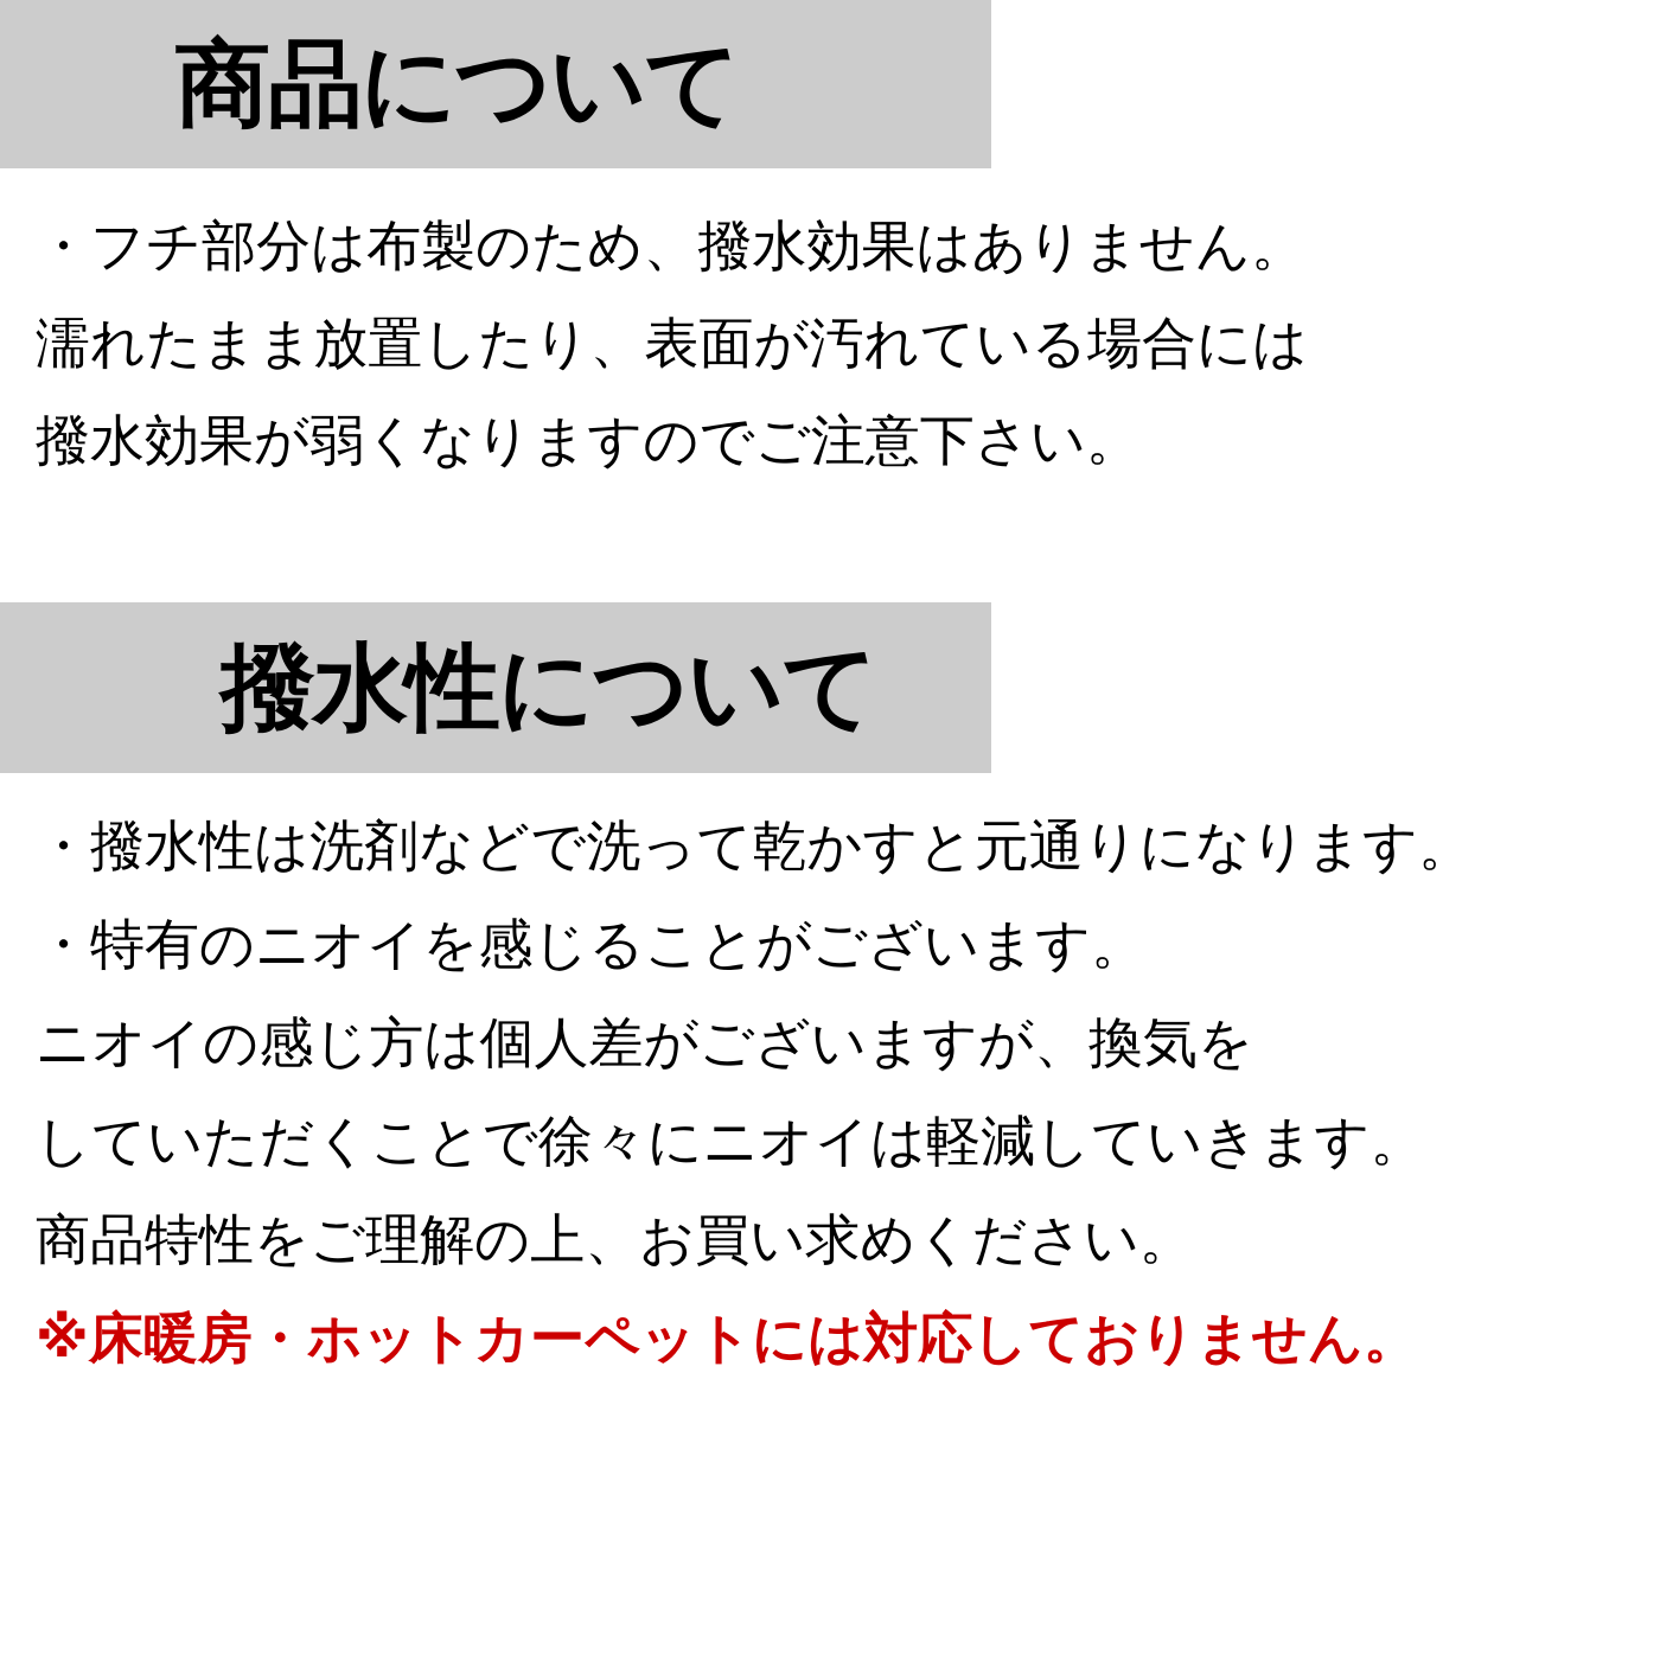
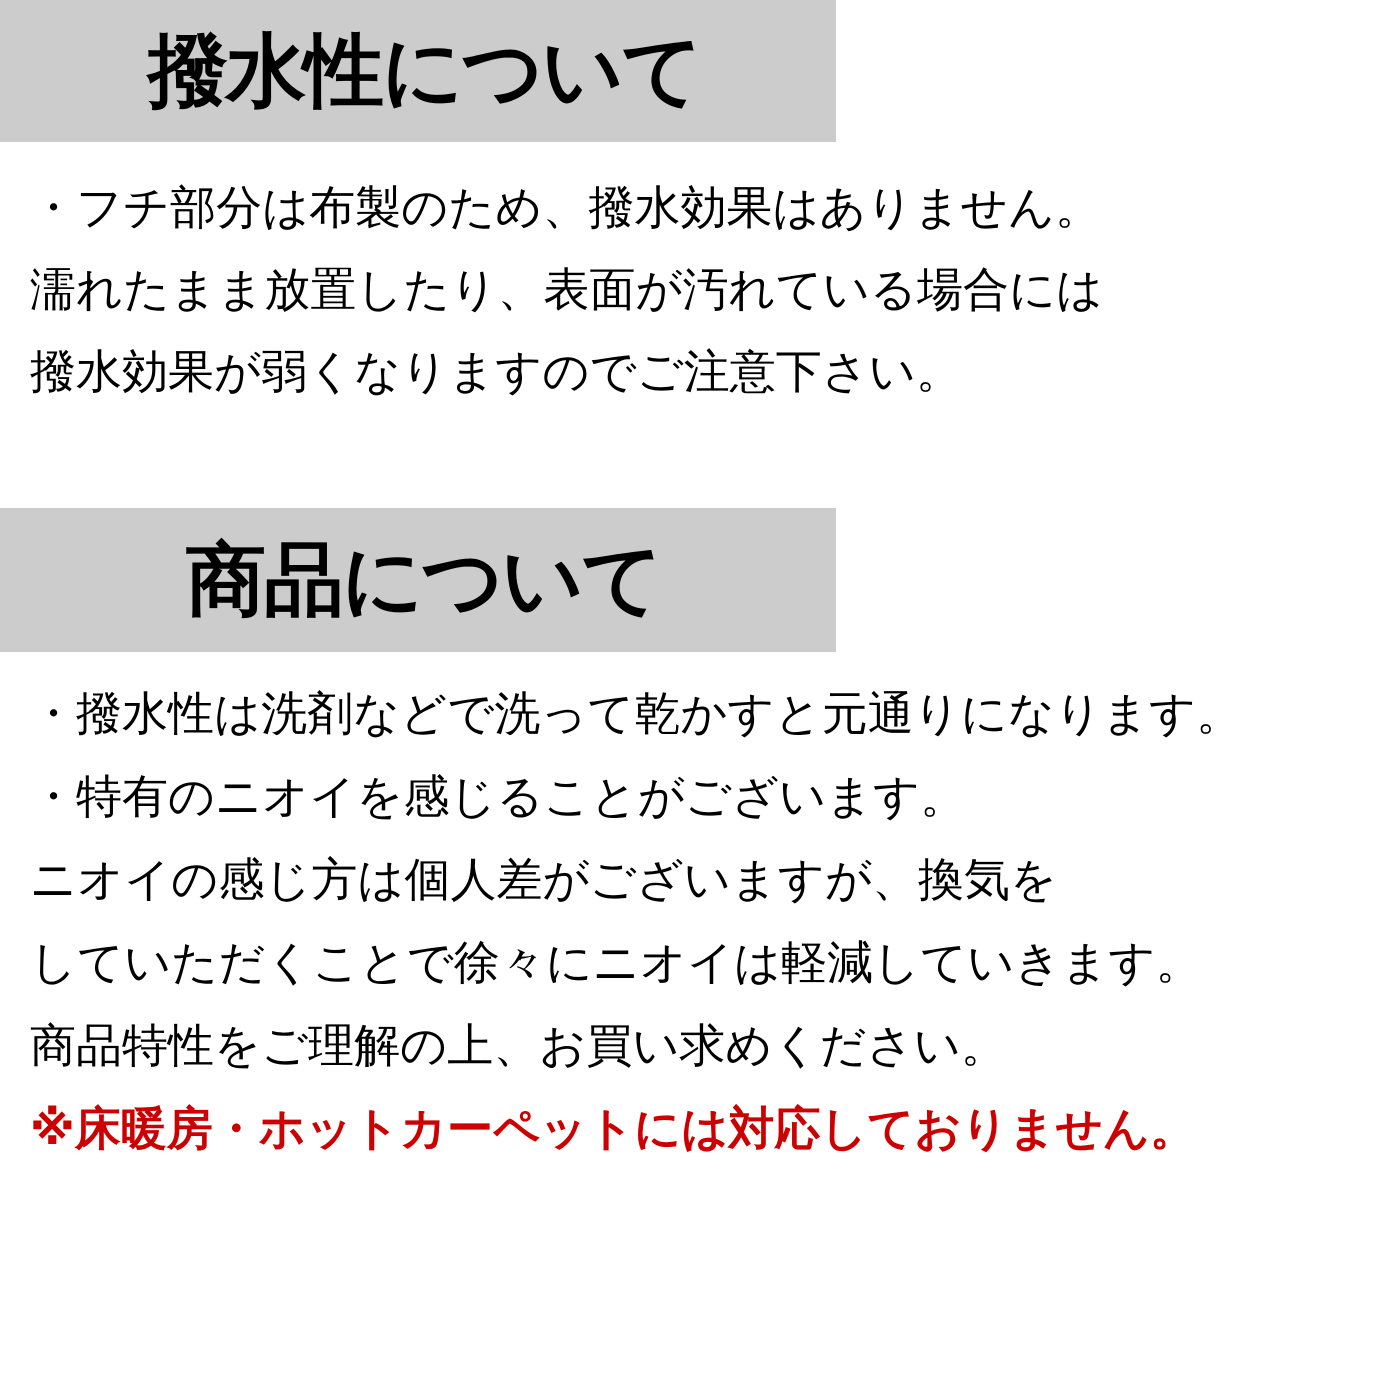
- 商品について
+ 撥水性について
  ・フチ部分は布製のため、撥水効果はありません。
  濡れたまま放置したり、表面が汚れている場合には
  撥水効果が弱くなりますのでご注意下さい。
- 撥水性について
+ 商品について
  ・撥水性は洗剤などで洗って乾かすと元通りになります。
  ・特有のニオイを感じることがございます。
  ニオイの感じ方は個人差がございますが、換気を
  していただくことで徐々にニオイは軽減していきます。
  商品特性をご理解の上、お買い求めください。
  ※床暖房・ホットカーペットには対応しておりません。
